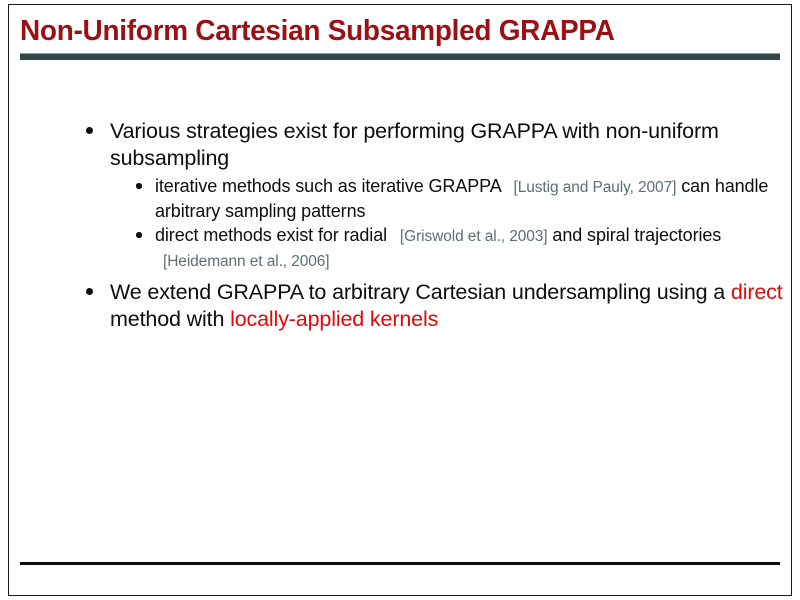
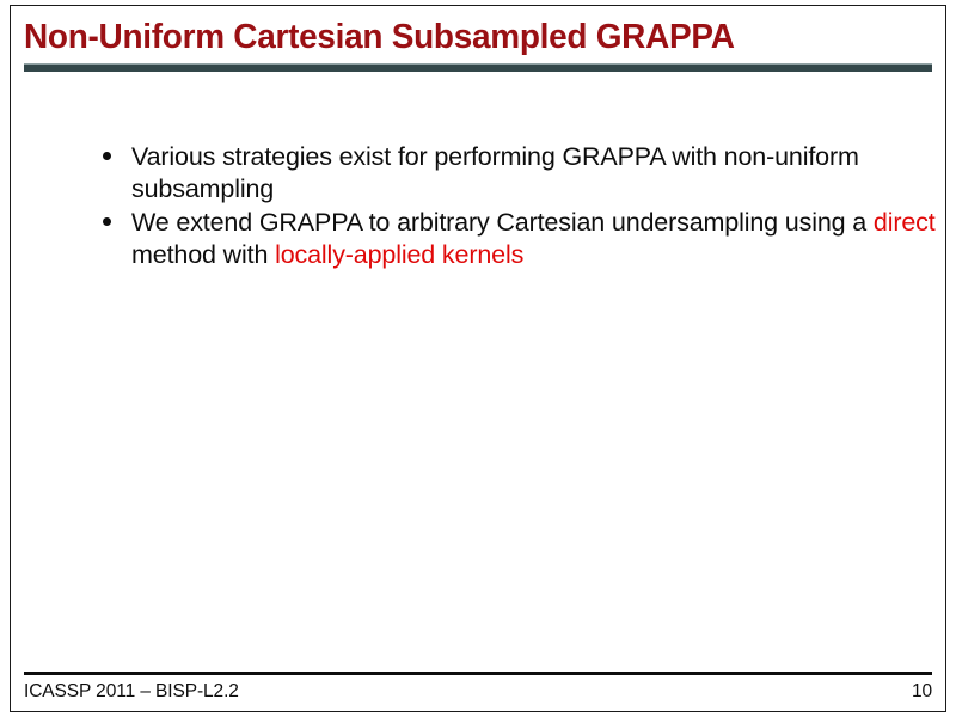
  Non-Uniform Cartesian Subsampled GRAPPA
  Various strategies exist for performing GRAPPA with non-uniform subsampling
- iterative methods such as iterative GRAPPA [Lustig and Pauly, 2007] can handle arbitrary sampling patterns
- direct methods exist for radial [Griswold et al., 2003] and spiral trajectories [Heidemann et al., 2006]
  We extend GRAPPA to arbitrary Cartesian undersampling using a direct method with locally-applied kernels
+ ICASSP 2011 – BISP-L2.2
+ 10
